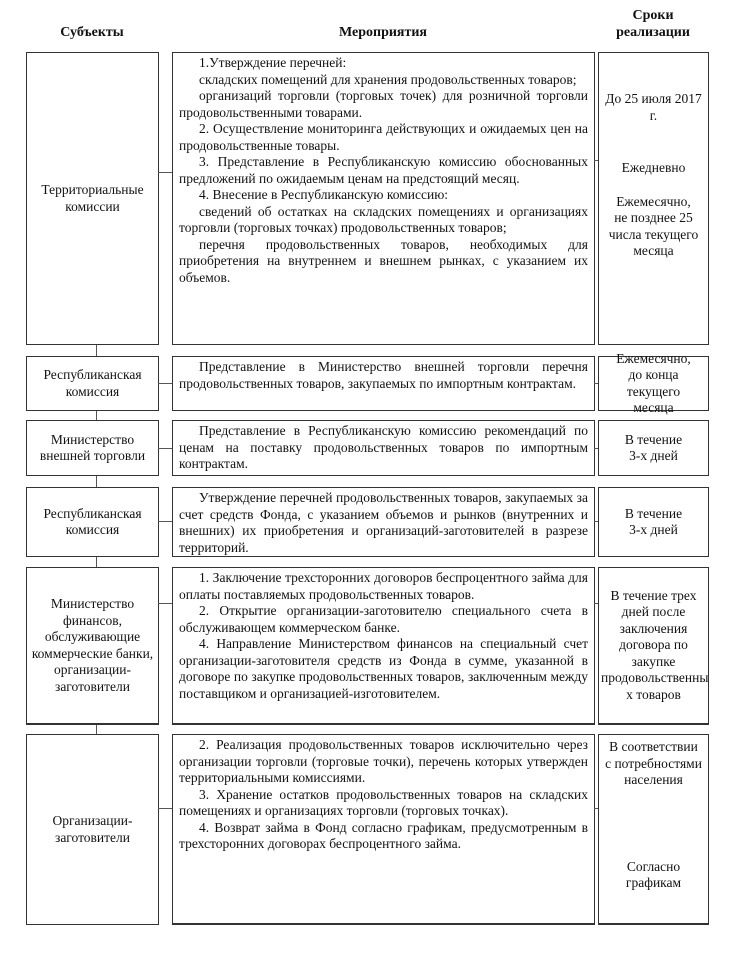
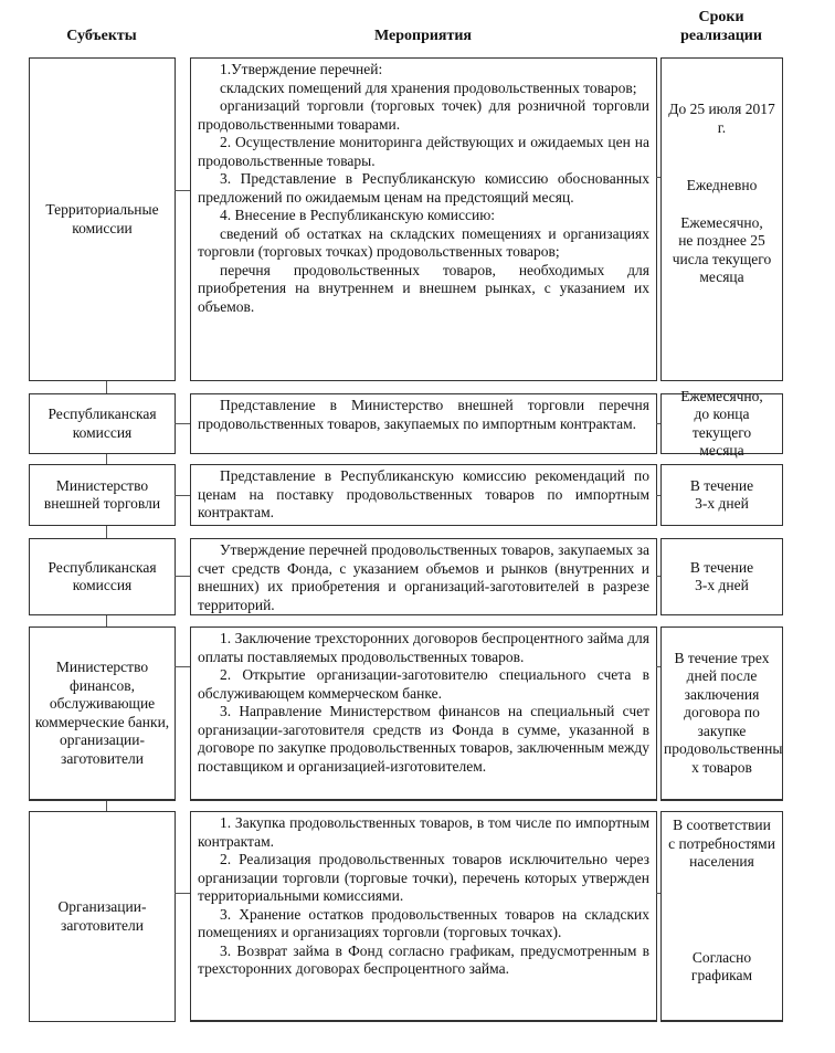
  Субъекты
  Мероприятия
  Сроки
  реализации
  Территориальные комиссии
  1.Утверждение перечней:
  складских помещений для хранения продовольственных товаров;
  организаций торговли (торговых точек) для розничной торговли продовольственными товарами.
  2. Осуществление мониторинга действующих и ожидаемых цен на продовольственные товары.
  3. Представление в Республиканскую комиссию обоснованных предложений по ожидаемым ценам на предстоящий месяц.
  4. Внесение в Республиканскую комиссию:
  сведений об остатках на складских помещениях и организациях торговли (торговых точках) продовольственных товаров;
  перечня продовольственных товаров, необходимых для приобретения на внутреннем и внешнем рынках, с указанием их объемов.
  До 25 июля 2017 г.
  Ежедневно
  Ежемесячно,
  не позднее 25
  числа текущего
  месяца
  Республиканская комиссия
  Представление в Министерство внешней торговли перечня продовольственных товаров, закупаемых по импортным контрактам.
  Ежемесячно,
  до конца текущего
  месяца
  Министерство внешней торговли
  Представление в Республиканскую комиссию рекомендаций по ценам на поставку продовольственных товаров по импортным контрактам.
  В течение
  3-х дней
  Республиканская комиссия
  Утверждение перечней продовольственных товаров, закупаемых за счет средств Фонда, с указанием объемов и рынков (внутренних и внешних) их приобретения и организаций-заготовителей в разрезе территорий.
  В течение
  3-х дней
  Министерство финансов, обслуживающие коммерческие банки, организации-заготовители
  1. Заключение трехсторонних договоров беспроцентного займа для оплаты поставляемых продовольственных товаров.
  2. Открытие организации-заготовителю специального счета в обслуживающем коммерческом банке.
- 4. Направление Министерством финансов на специальный счет организации-заготовителя средств из Фонда в сумме, указанной в договоре по закупке продовольственных товаров, заключенным между поставщиком и организацией-изготовителем.
+ 3. Направление Министерством финансов на специальный счет организации-заготовителя средств из Фонда в сумме, указанной в договоре по закупке продовольственных товаров, заключенным между поставщиком и организацией-изготовителем.
  В течение трех
  дней после
  заключения
  договора по
  закупке
  продовольственны
  х товаров
  Организации-заготовители
+ 1. Закупка продовольственных товаров, в том числе по импортным контрактам.
  2. Реализация продовольственных товаров исключительно через организации торговли (торговые точки), перечень которых утвержден территориальными комиссиями.
  3. Хранение остатков продовольственных товаров на складских помещениях и организациях торговли (торговых точках).
- 4. Возврат займа в Фонд согласно графикам, предусмотренным в трехсторонних договорах беспроцентного займа.
+ 3. Возврат займа в Фонд согласно графикам, предусмотренным в трехсторонних договорах беспроцентного займа.
  В соответствии
  с потребностями
  населения
  Согласно
  графикам
